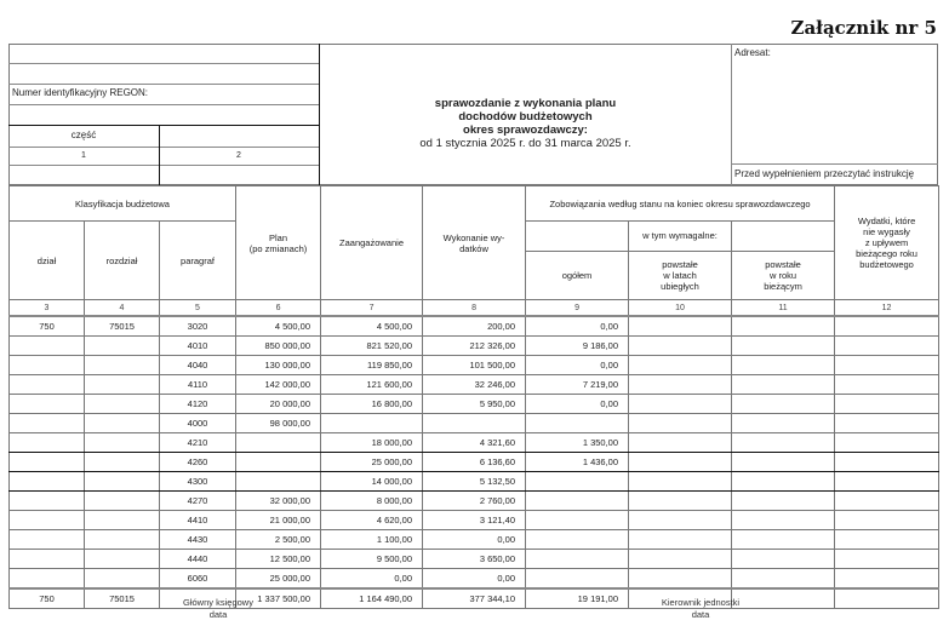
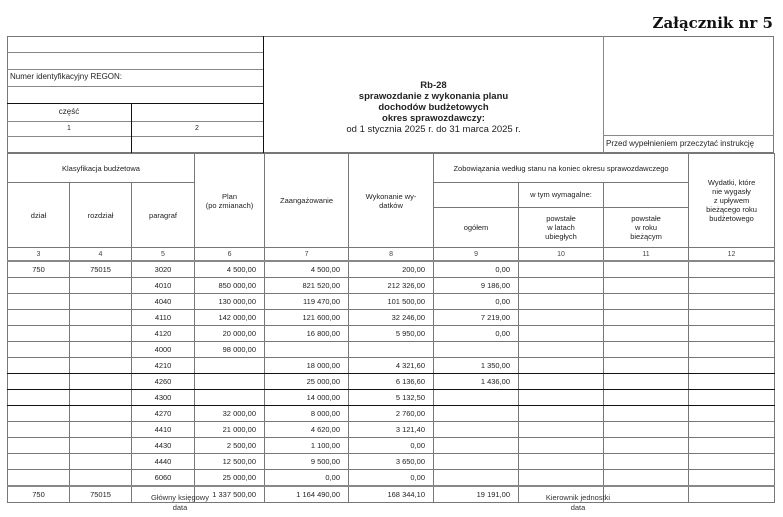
  Załącznik nr 5
  Numer identyfikacyjny REGON:
  część
+ Rb-28
  sprawozdanie z wykonania planu
  dochodów budżetowych
  okres sprawozdawczy:
  od 1 stycznia 2025 r. do 31 marca 2025 r.
- Adresat:
  Przed wypełnieniem przeczytać instrukcję
  Klasyfikacja budżetowa	Plan (po zmianach)	Zaangażowanie	Wykonanie wy- datków	Zobowiązania według stanu na koniec okresu sprawozdawczego	Wydatki, które nie wygasły z upływem bieżącego roku budżetowego
  dział	rozdział	paragraf		w tym wymagalne:
  ogółem	powstałe w latach ubiegłych	powstałe w roku bieżącym
  750	75015	3020	4 500,00	4 500,00	200,00	0,00
  		4010	850 000,00	821 520,00	212 326,00	9 186,00
- 		4040	130 000,00	119 850,00	101 500,00	0,00
+ 		4040	130 000,00	119 470,00	101 500,00	0,00
  		4110	142 000,00	121 600,00	32 246,00	7 219,00
  		4120	20 000,00	16 800,00	5 950,00	0,00
  		4000	98 000,00
  		4210		18 000,00	4 321,60	1 350,00
  		4260		25 000,00	6 136,60	1 436,00
  		4300		14 000,00	5 132,50
  		4270	32 000,00	8 000,00	2 760,00
  		4410	21 000,00	4 620,00	3 121,40
  		4430	2 500,00	1 100,00	0,00
  		4440	12 500,00	9 500,00	3 650,00
  		6060	25 000,00	0,00	0,00
- 750	75015		1 337 500,00	1 164 490,00	377 344,10	19 191,00
+ 750	75015		1 337 500,00	1 164 490,00	168 344,10	19 191,00
  Główny księgowy
  data
  Kierownik jednostki
  data
